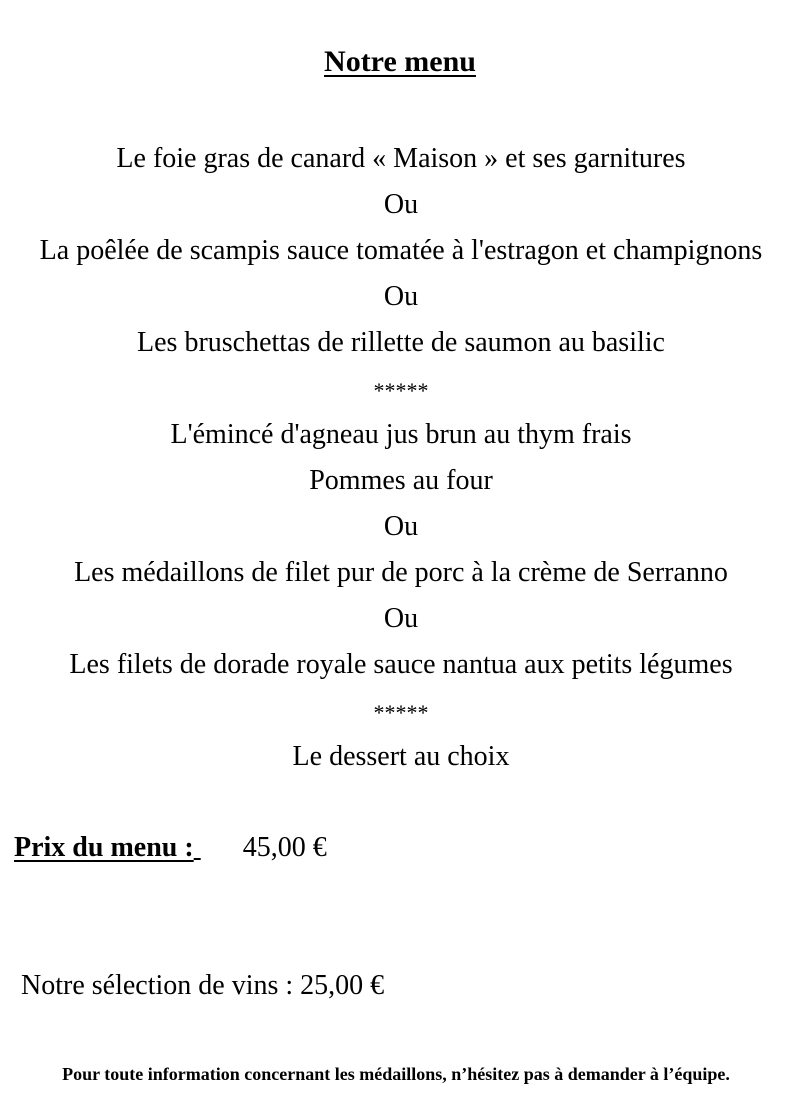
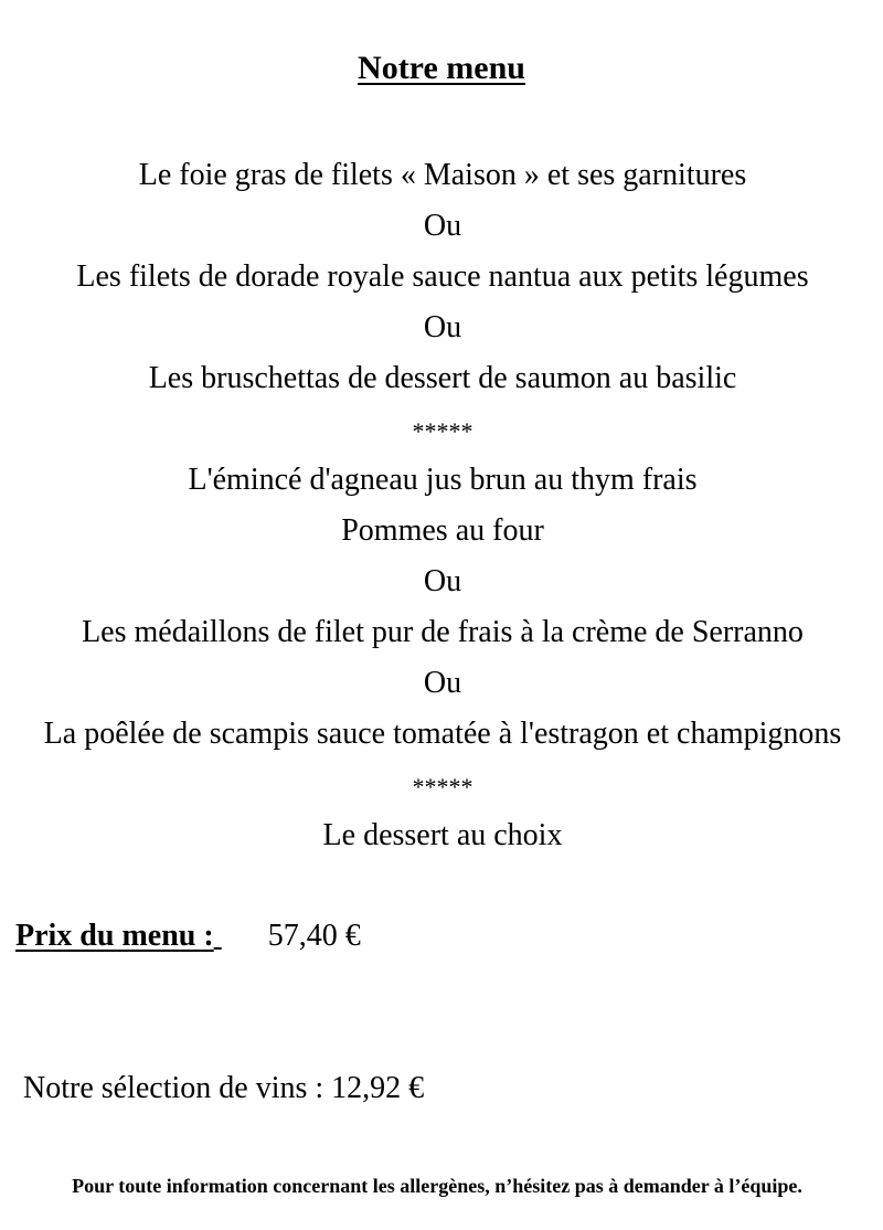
  Notre menu
- Le foie gras de canard « Maison » et ses garnitures
+ Le foie gras de filets « Maison » et ses garnitures
  Ou
- La poêlée de scampis sauce tomatée à l'estragon et champignons
+ Les filets de dorade royale sauce nantua aux petits légumes
  Ou
- Les bruschettas de rillette de saumon au basilic
+ Les bruschettas de dessert de saumon au basilic
  *****
  L'émincé d'agneau jus brun au thym frais
  Pommes au four
  Ou
- Les médaillons de filet pur de porc à la crème de Serranno
+ Les médaillons de filet pur de frais à la crème de Serranno
  Ou
- Les filets de dorade royale sauce nantua aux petits légumes
+ La poêlée de scampis sauce tomatée à l'estragon et champignons
  *****
  Le dessert au choix
- Prix du menu : 45,00 €
+ Prix du menu : 57,40 €
- Notre sélection de vins : 25,00 €
+ Notre sélection de vins : 12,92 €
- Pour toute information concernant les médaillons, n’hésitez pas à demander à l’équipe.
+ Pour toute information concernant les allergènes, n’hésitez pas à demander à l’équipe.
